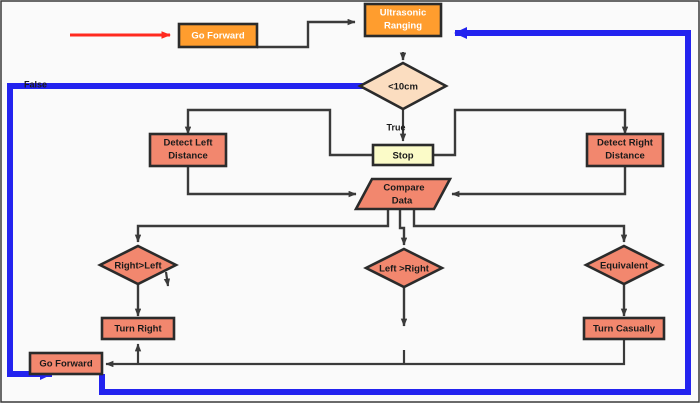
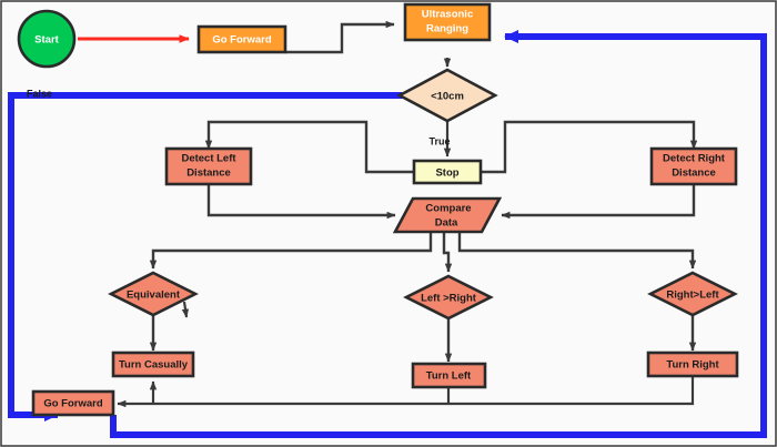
+ Start
  Go Forward
  Ultrasonic
  Ranging
  <10cm
  Stop
  Detect Left
  Distance
  Detect Right
  Distance
  Compare
  Data
- Right>Left
+ Equivalent
  Left >Right
- Equivalent
+ Right>Left
- Turn Right
+ Turn Casually
+ Turn Left
- Turn Casually
+ Turn Right
  Go Forward
  False
  True
